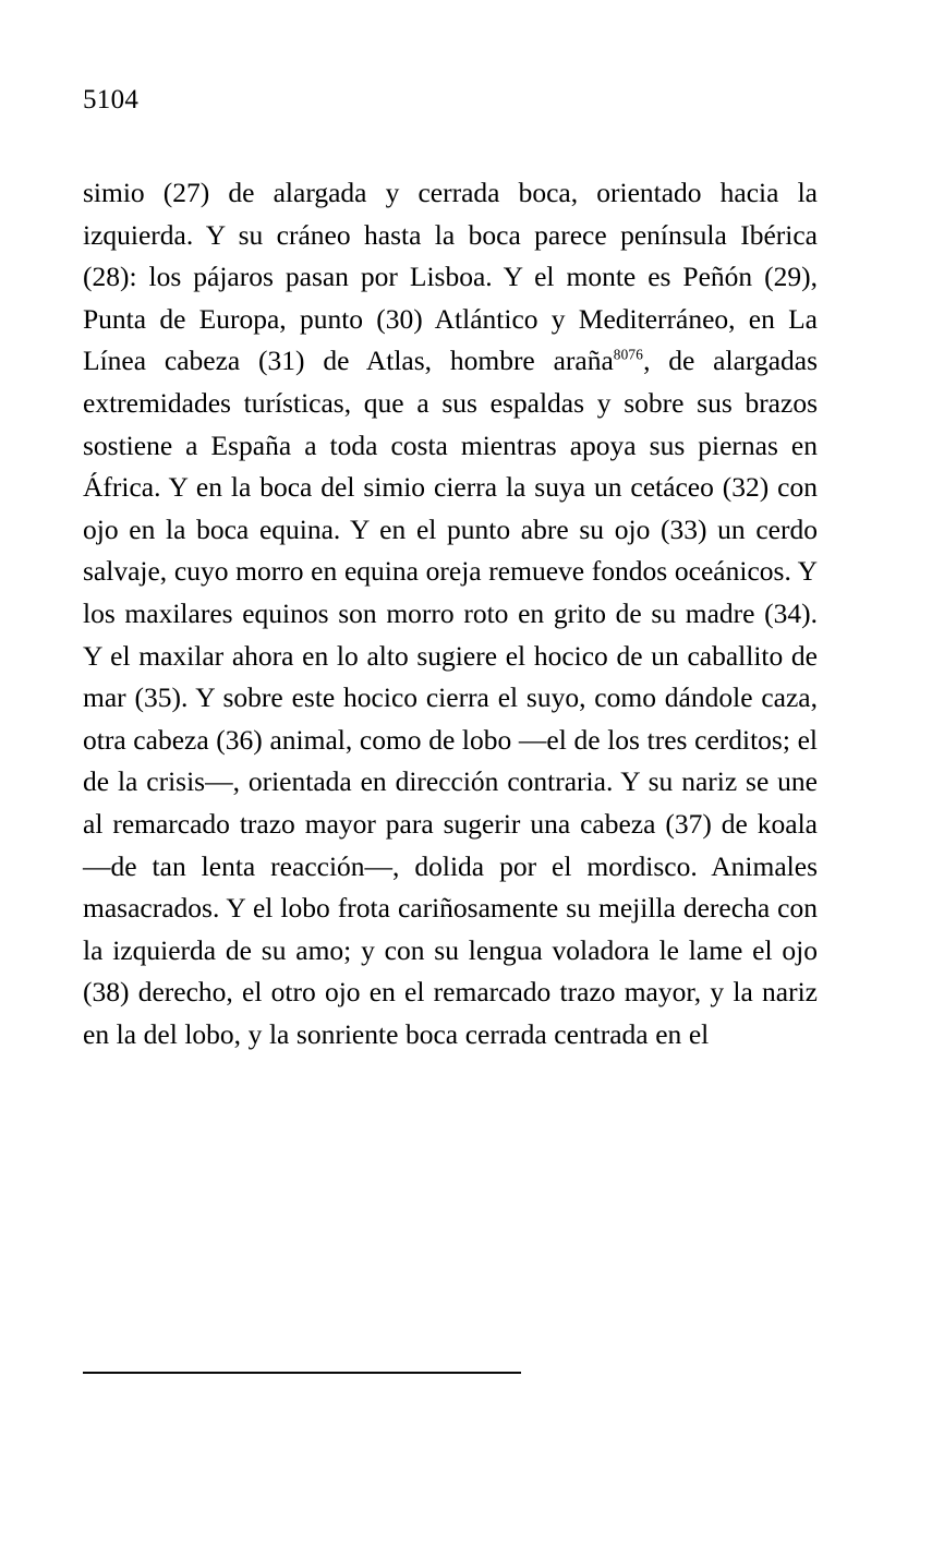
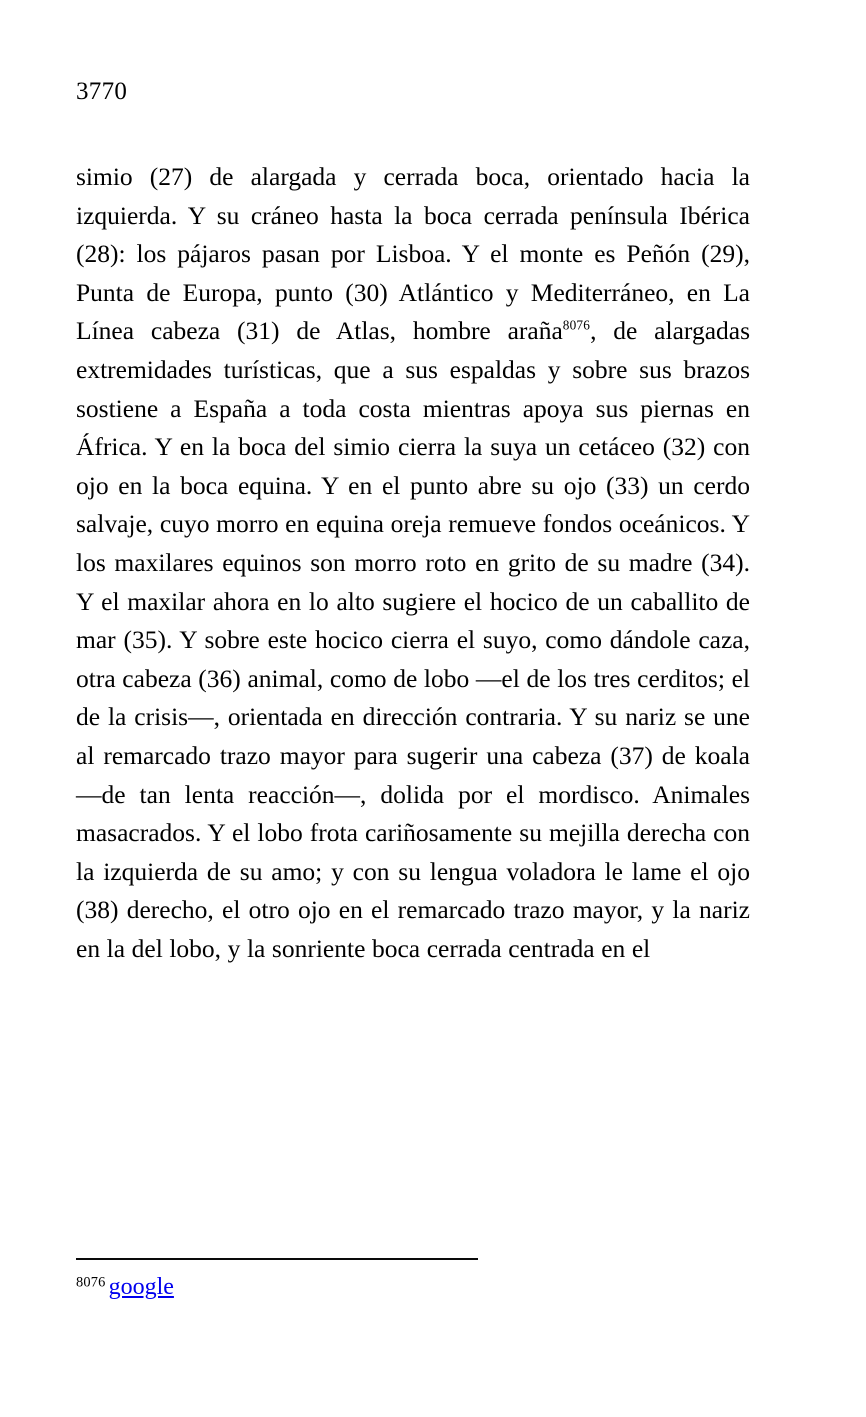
- 5104
+ 3770
- simio (27) de alargada y cerrada boca, orientado hacia la izquierda. Y su cráneo hasta la boca parece península Ibérica (28): los pájaros pasan por Lisboa. Y el monte es Peñón (29), Punta de Europa, punto (30) Atlántico y Mediterráneo, en La Línea cabeza (31) de Atlas, hombre araña8076, de alargadas extremidades turísticas, que a sus espaldas y sobre sus brazos sostiene a España a toda costa mientras apoya sus piernas en África. Y en la boca del simio cierra la suya un cetáceo (32) con ojo en la boca equina. Y en el punto abre su ojo (33) un cerdo salvaje, cuyo morro en equina oreja remueve fondos oceánicos. Y los maxilares equinos son morro roto en grito de su madre (34). Y el maxilar ahora en lo alto sugiere el hocico de un caballito de mar (35). Y sobre este hocico cierra el suyo, como dándole caza, otra cabeza (36) animal, como de lobo —el de los tres cerditos; el de la crisis—, orientada en dirección contraria. Y su nariz se une al remarcado trazo mayor para sugerir una cabeza (37) de koala —de tan lenta reacción—, dolida por el mordisco. Animales masacrados. Y el lobo frota cariñosamente su mejilla derecha con la izquierda de su amo; y con su lengua voladora le lame el ojo (38) derecho, el otro ojo en el remarcado trazo mayor, y la nariz en la del lobo, y la sonriente boca cerrada centrada en el
+ simio (27) de alargada y cerrada boca, orientado hacia la izquierda. Y su cráneo hasta la boca cerrada península Ibérica (28): los pájaros pasan por Lisboa. Y el monte es Peñón (29), Punta de Europa, punto (30) Atlántico y Mediterráneo, en La Línea cabeza (31) de Atlas, hombre araña8076, de alargadas extremidades turísticas, que a sus espaldas y sobre sus brazos sostiene a España a toda costa mientras apoya sus piernas en África. Y en la boca del simio cierra la suya un cetáceo (32) con ojo en la boca equina. Y en el punto abre su ojo (33) un cerdo salvaje, cuyo morro en equina oreja remueve fondos oceánicos. Y los maxilares equinos son morro roto en grito de su madre (34). Y el maxilar ahora en lo alto sugiere el hocico de un caballito de mar (35). Y sobre este hocico cierra el suyo, como dándole caza, otra cabeza (36) animal, como de lobo —el de los tres cerditos; el de la crisis—, orientada en dirección contraria. Y su nariz se une al remarcado trazo mayor para sugerir una cabeza (37) de koala —de tan lenta reacción—, dolida por el mordisco. Animales masacrados. Y el lobo frota cariñosamente su mejilla derecha con la izquierda de su amo; y con su lengua voladora le lame el ojo (38) derecho, el otro ojo en el remarcado trazo mayor, y la nariz en la del lobo, y la sonriente boca cerrada centrada en el
+ 8076 google
